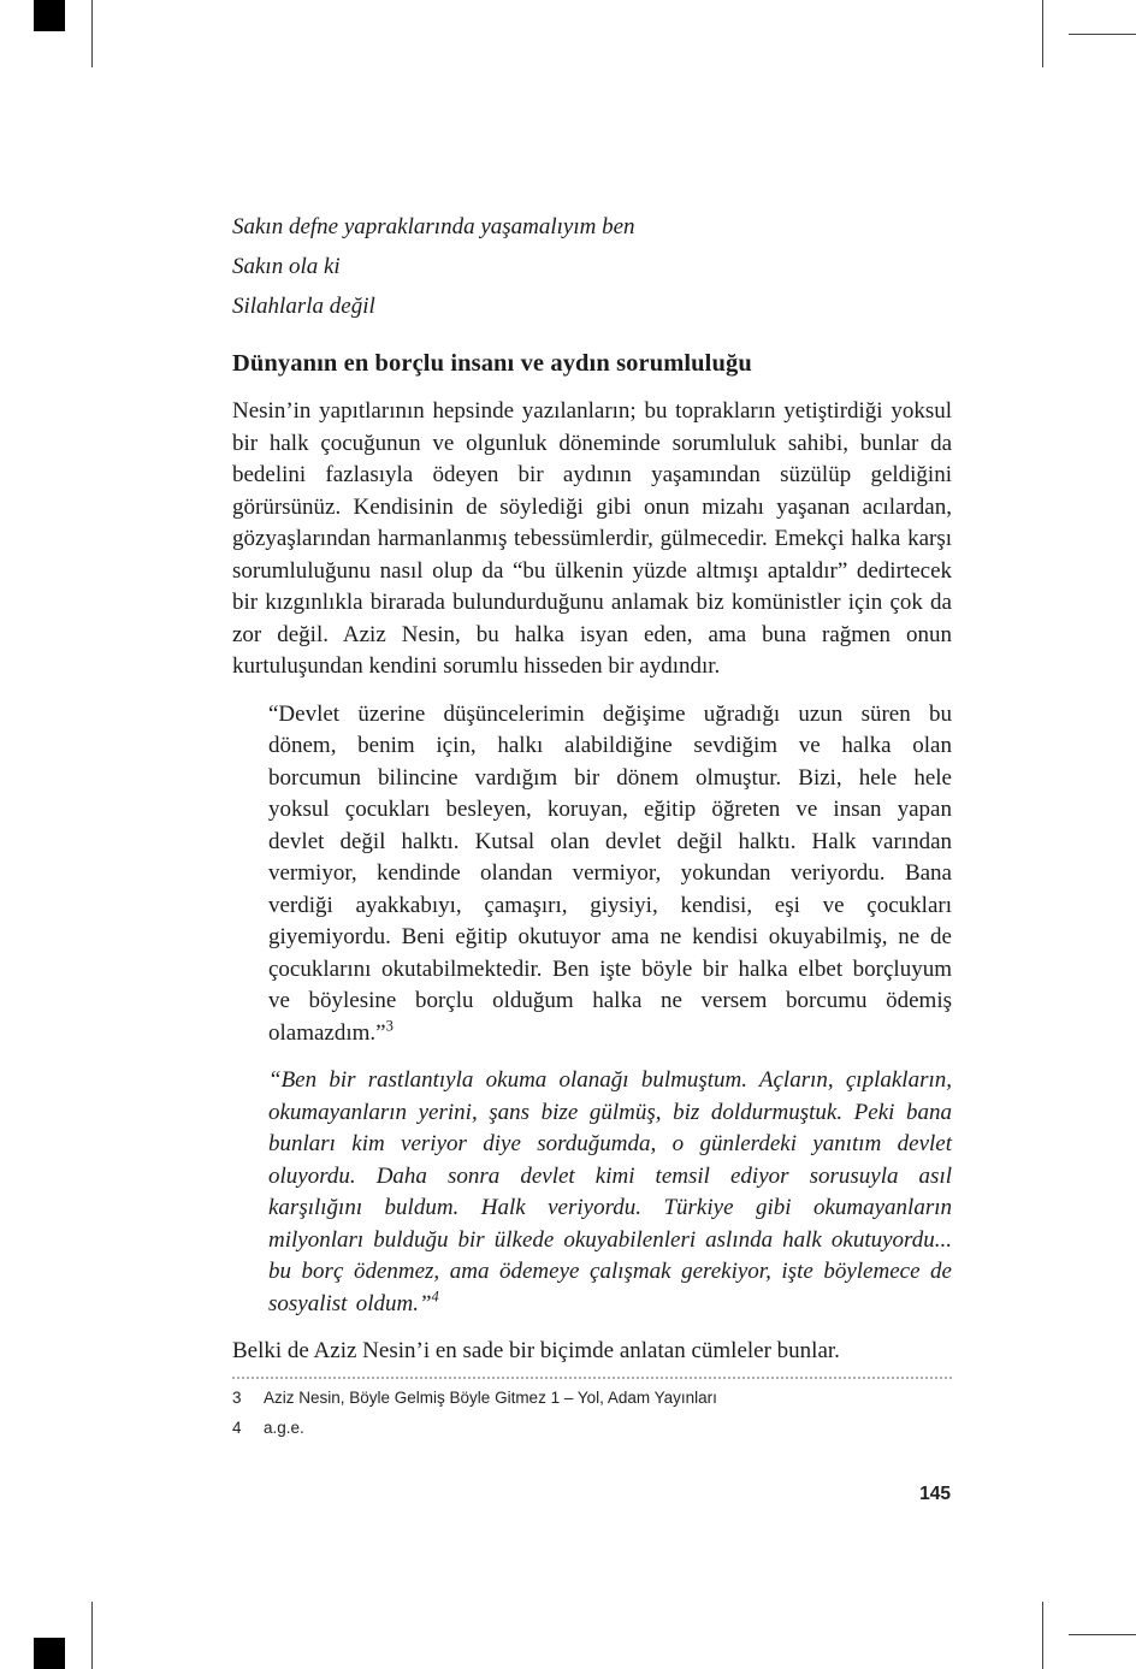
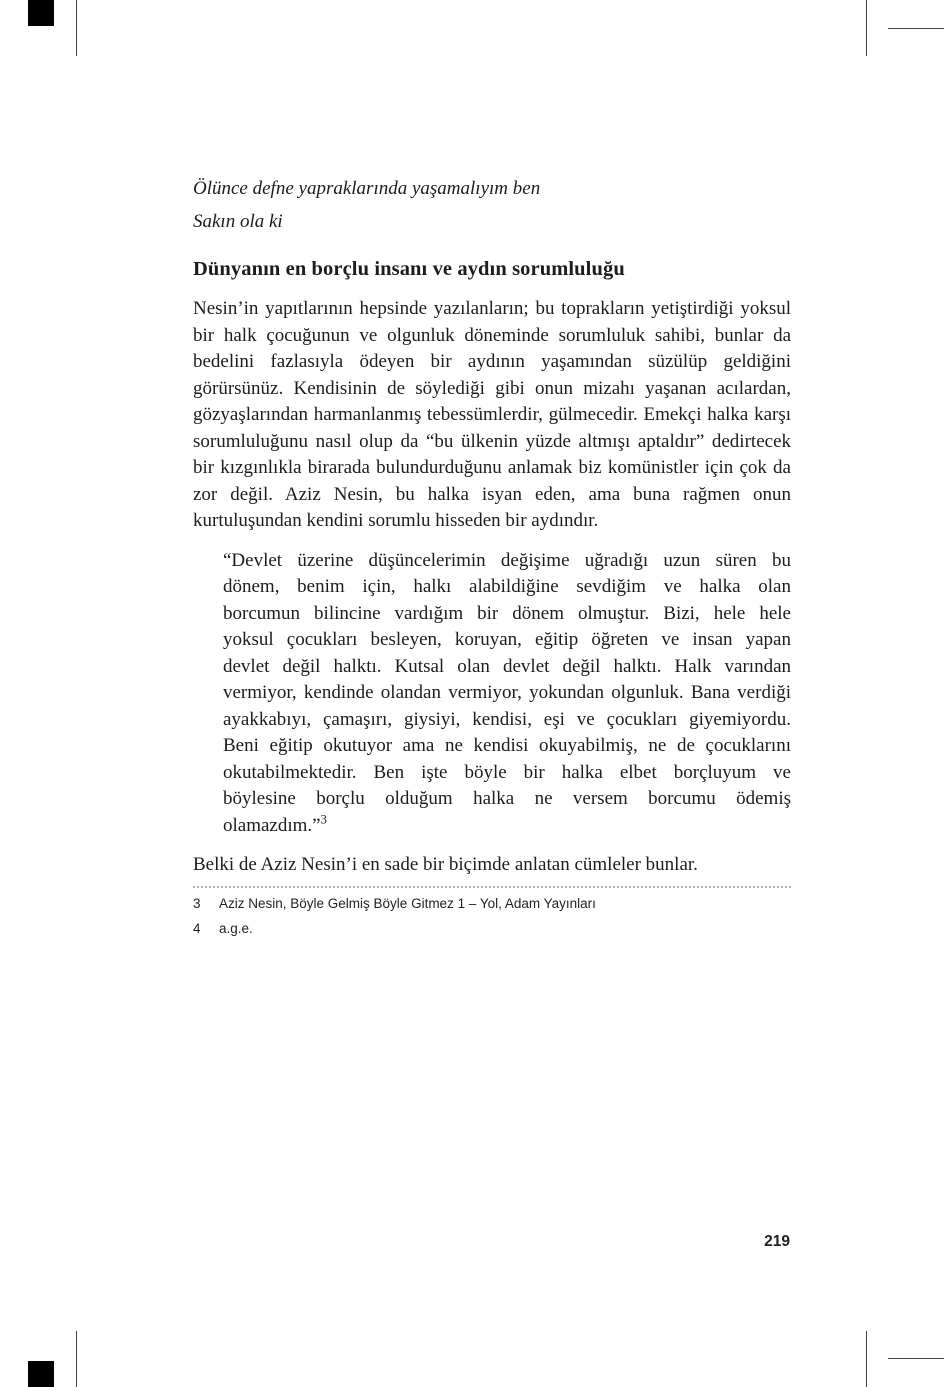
- Sakın defne yapraklarında yaşamalıyım ben
+ Ölünce defne yapraklarında yaşamalıyım ben
  Sakın ola ki
- Silahlarla değil
  Dünyanın en borçlu insanı ve aydın sorumluluğu
  Nesin’in yapıtlarının hepsinde yazılanların; bu toprakların yetiştirdiği yoksul bir halk çocuğunun ve olgunluk döneminde sorumluluk sahibi, bunlar da bedelini fazlasıyla ödeyen bir aydının yaşamından süzülüp geldiğini görürsünüz. Kendisinin de söylediği gibi onun mizahı yaşanan acılardan, gözyaşlarından harmanlanmış tebessümlerdir, gülmecedir. Emekçi halka karşı sorumluluğunu nasıl olup da “bu ülkenin yüzde altmışı aptaldır” dedirtecek bir kızgınlıkla birarada bulundurduğunu anlamak biz komünistler için çok da zor değil. Aziz Nesin, bu halka isyan eden, ama buna rağmen onun kurtuluşundan kendini sorumlu hisseden bir aydındır.
- “Devlet üzerine düşüncelerimin değişime uğradığı uzun süren bu dönem, benim için, halkı alabildiğine sevdiğim ve halka olan borcumun bilincine vardığım bir dönem olmuştur. Bizi, hele hele yoksul çocukları besleyen, koruyan, eğitip öğreten ve insan yapan devlet değil halktı. Kutsal olan devlet değil halktı. Halk varından vermiyor, kendinde olandan vermiyor, yokundan veriyordu. Bana verdiği ayakkabıyı, çamaşırı, giysiyi, kendisi, eşi ve çocukları giyemiyordu. Beni eğitip okutuyor ama ne kendisi okuyabilmiş, ne de çocuklarını okutabilmektedir. Ben işte böyle bir halka elbet borçluyum ve böylesine borçlu olduğum halka ne versem borcumu ödemiş olamazdım.”3
+ “Devlet üzerine düşüncelerimin değişime uğradığı uzun süren bu dönem, benim için, halkı alabildiğine sevdiğim ve halka olan borcumun bilincine vardığım bir dönem olmuştur. Bizi, hele hele yoksul çocukları besleyen, koruyan, eğitip öğreten ve insan yapan devlet değil halktı. Kutsal olan devlet değil halktı. Halk varından vermiyor, kendinde olandan vermiyor, yokundan olgunluk. Bana verdiği ayakkabıyı, çamaşırı, giysiyi, kendisi, eşi ve çocukları giyemiyordu. Beni eğitip okutuyor ama ne kendisi okuyabilmiş, ne de çocuklarını okutabilmektedir. Ben işte böyle bir halka elbet borçluyum ve böylesine borçlu olduğum halka ne versem borcumu ödemiş olamazdım.”3
- “Ben bir rastlantıyla okuma olanağı bulmuştum. Açların, çıplakların, okumayanların yerini, şans bize gülmüş, biz doldurmuştuk. Peki bana bunları kim veriyor diye sorduğumda, o günlerdeki yanıtım devlet oluyordu. Daha sonra devlet kimi temsil ediyor sorusuyla asıl karşılığını buldum. Halk veriyordu. Türkiye gibi okumayanların milyonları bulduğu bir ülkede okuyabilenleri aslında halk okutuyordu... bu borç ödenmez, ama ödemeye çalışmak gerekiyor, işte böylemece de sosyalist oldum.”4
  Belki de Aziz Nesin’i en sade bir biçimde anlatan cümleler bunlar.
  3
  Aziz Nesin, Böyle Gelmiş Böyle Gitmez 1 – Yol, Adam Yayınları
  4
  a.g.e.
- 145
+ 219
